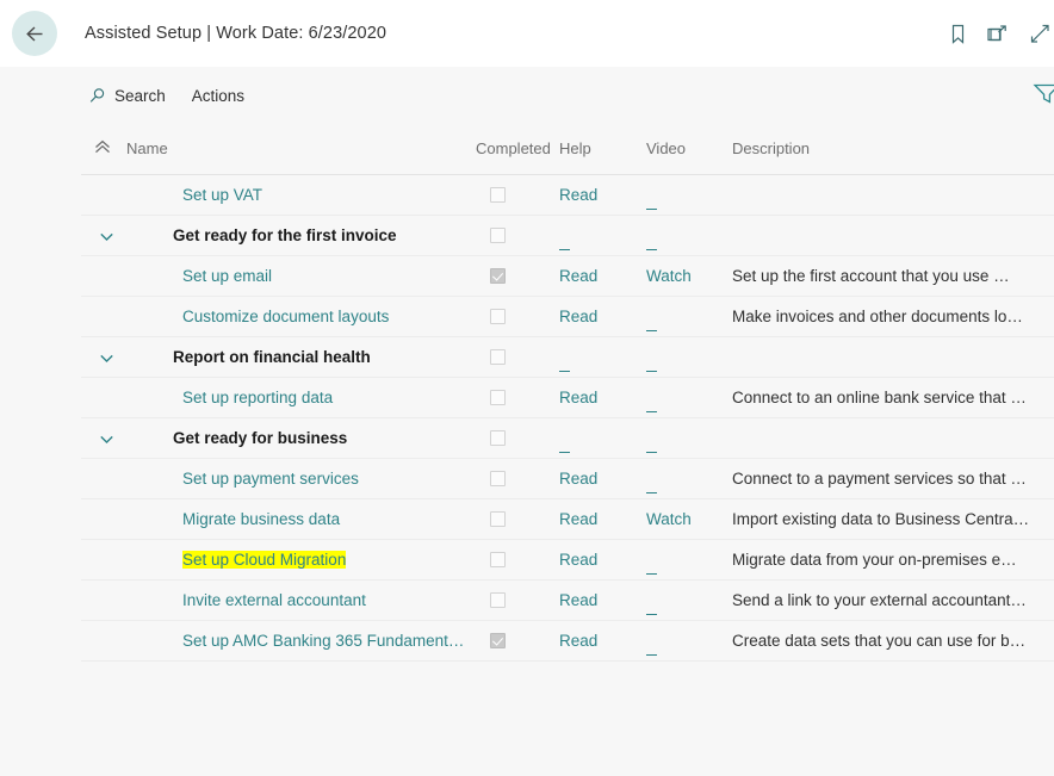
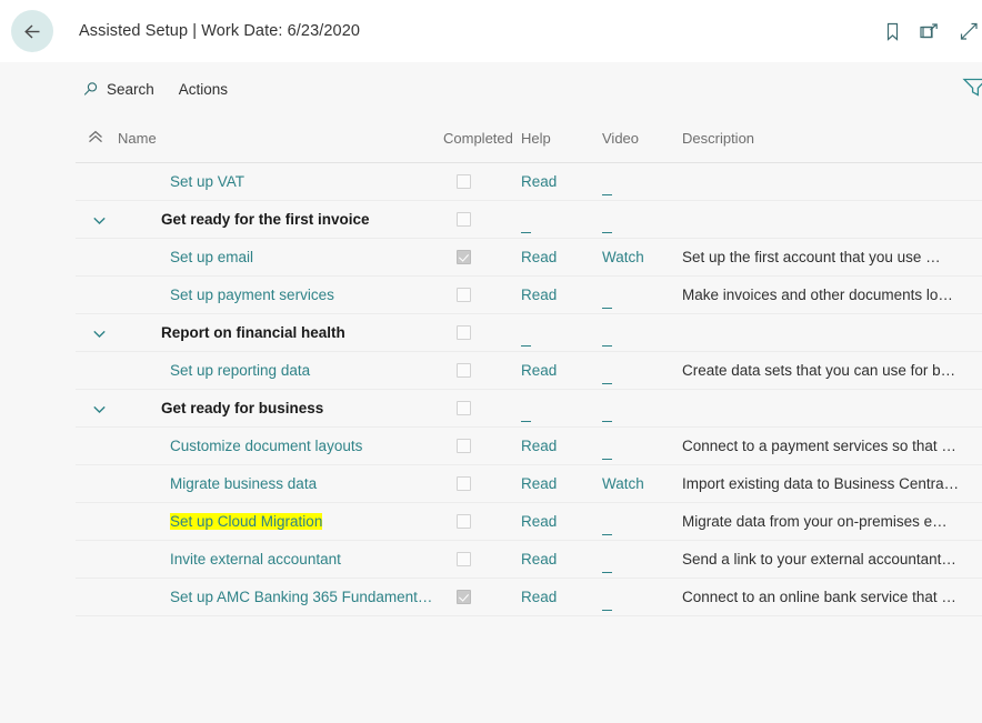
  Assisted Setup | Work Date: 6/23/2020
  Search
  Actions
  	Name	Completed	Help	Video	Description
  	Set up VAT		Read
  	Get ready for the first invoice
  	Set up email		Read	Watch	Set up the first account that you use …
- 	Customize document layouts		Read		Make invoices and other documents lo…
+ 	Set up payment services		Read		Make invoices and other documents lo…
  	Report on financial health
- 	Set up reporting data		Read		Connect to an online bank service that …
+ 	Set up reporting data		Read		Create data sets that you can use for b…
  	Get ready for business
- 	Set up payment services		Read		Connect to a payment services so that …
+ 	Customize document layouts		Read		Connect to a payment services so that …
  	Migrate business data		Read	Watch	Import existing data to Business Centra…
  	Set up Cloud Migration		Read		Migrate data from your on-premises e…
  	Invite external accountant		Read		Send a link to your external accountant…
- 	Set up AMC Banking 365 Fundament…		Read		Create data sets that you can use for b…
+ 	Set up AMC Banking 365 Fundament…		Read		Connect to an online bank service that …
